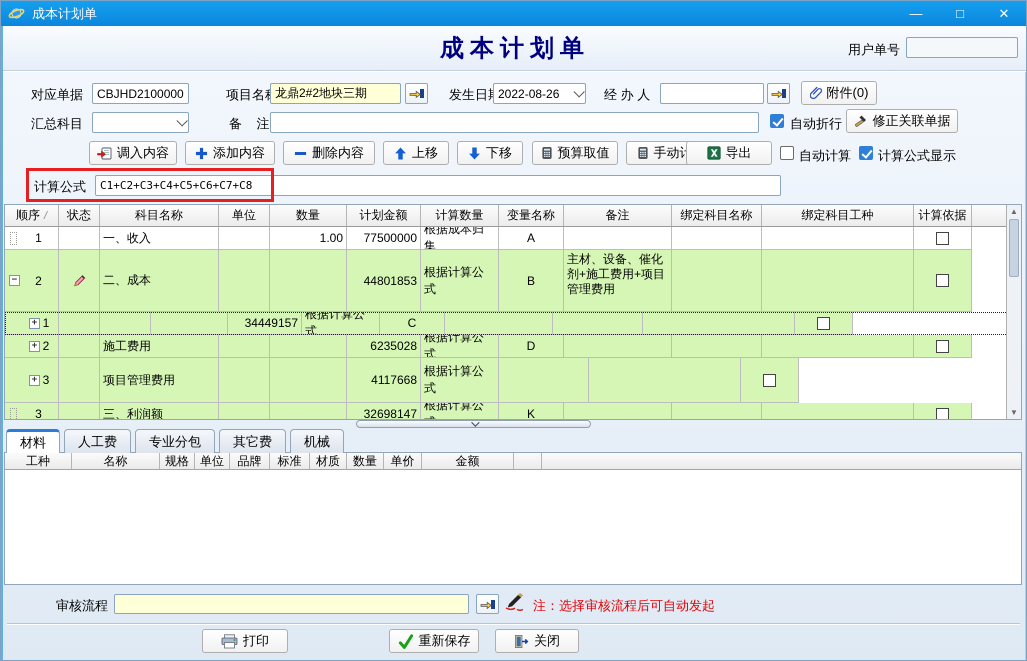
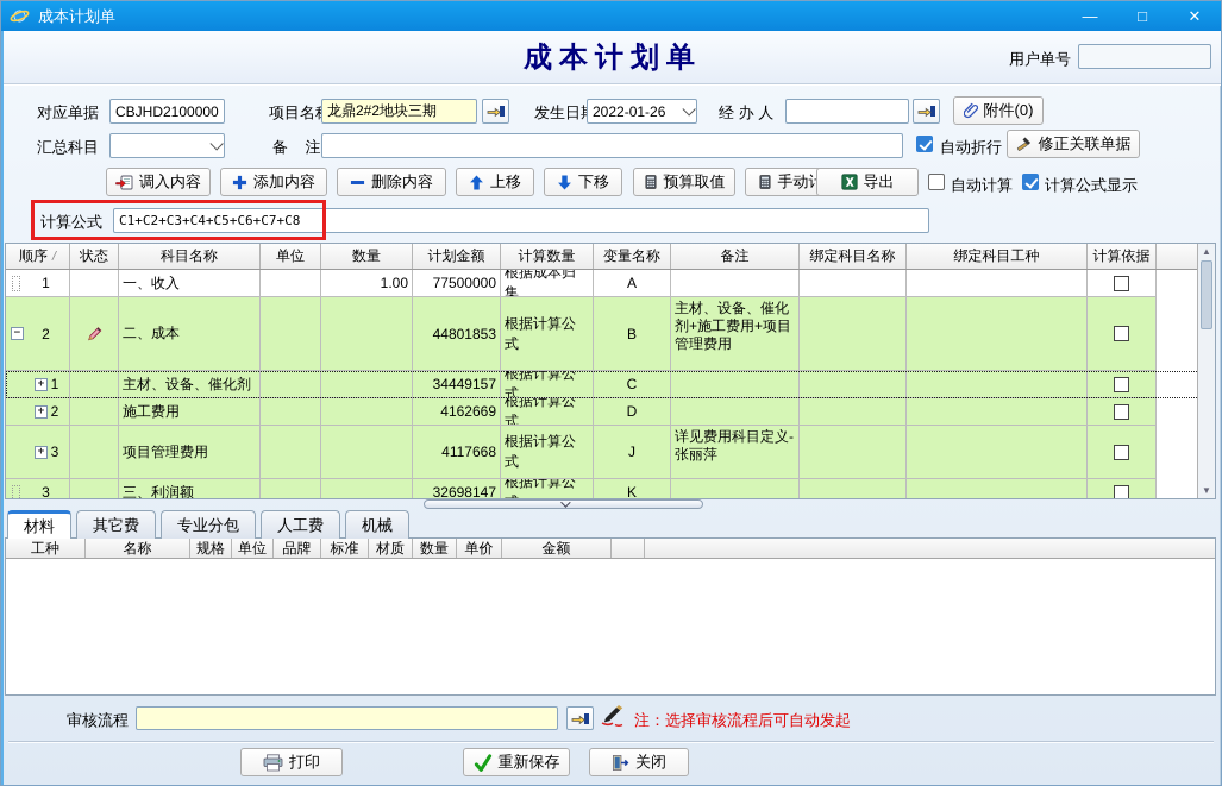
  成本计划单
  —
  □
  ✕
  成本计划单
  用户单号
  对应单据
  CBJHD2100000
  项目名
  龙鼎2#2地块三期
  发生日
- 2022-08-26
+ 2022-01-26
  经 办 人
  附件(0)
  汇总科目
  备 注
  自动折行
  修正关联单据
  调入内容
  添加内容
  删除内容
  上移
  下移
  预算取值
  导出
  自动计算
  计算公式显示
  计算公式
  C1+C2+C3+C4+C5+C6+C7+C8
  顺序
  /
  状态
  科目名称
  单位
  数量
  计划金额
  计算数量
  变量名称
  备注
  绑定科目名称
  绑定科目工种
  计算依据
  1
  一、收入
  1.00
  77500000
  根据成本归集
  A
  −
  2
  二、成本
  44801853
  根据计算公式
  B
  主材、设备、催化剂+施工费用+项目管理费用
  +
  1
+ 主材、设备、催化剂
  34449157
  根据计算公式
  C
  +
  2
  施工费用
- 6235028
+ 4162669
  根据计算公式
  D
  +
  3
  项目管理费用
  4117668
  根据计算公式
+ J
+ 详见费用科目定义-张丽萍
  3
  三、利润额
  32698147
  根据计算公
  K
  ▲
  ▼
  材料
- 人工费
+ 其它费
  专业分包
- 其它费
+ 人工费
  机械
  工种
  名称
  规格
  单位
  品牌
  标准
  材质
  数量
  单价
  金额
  审核流程
  注：选择审核流程后可自动发起
  打印
  重新保存
  关闭
